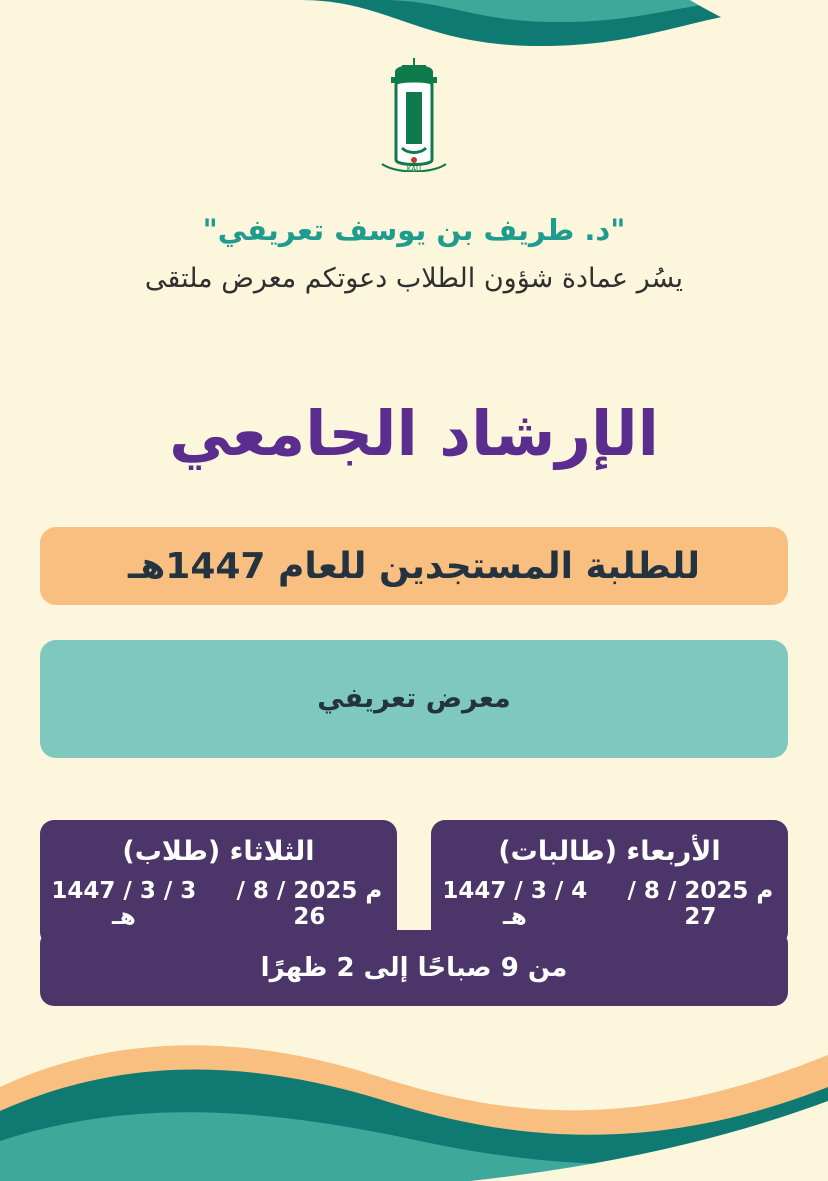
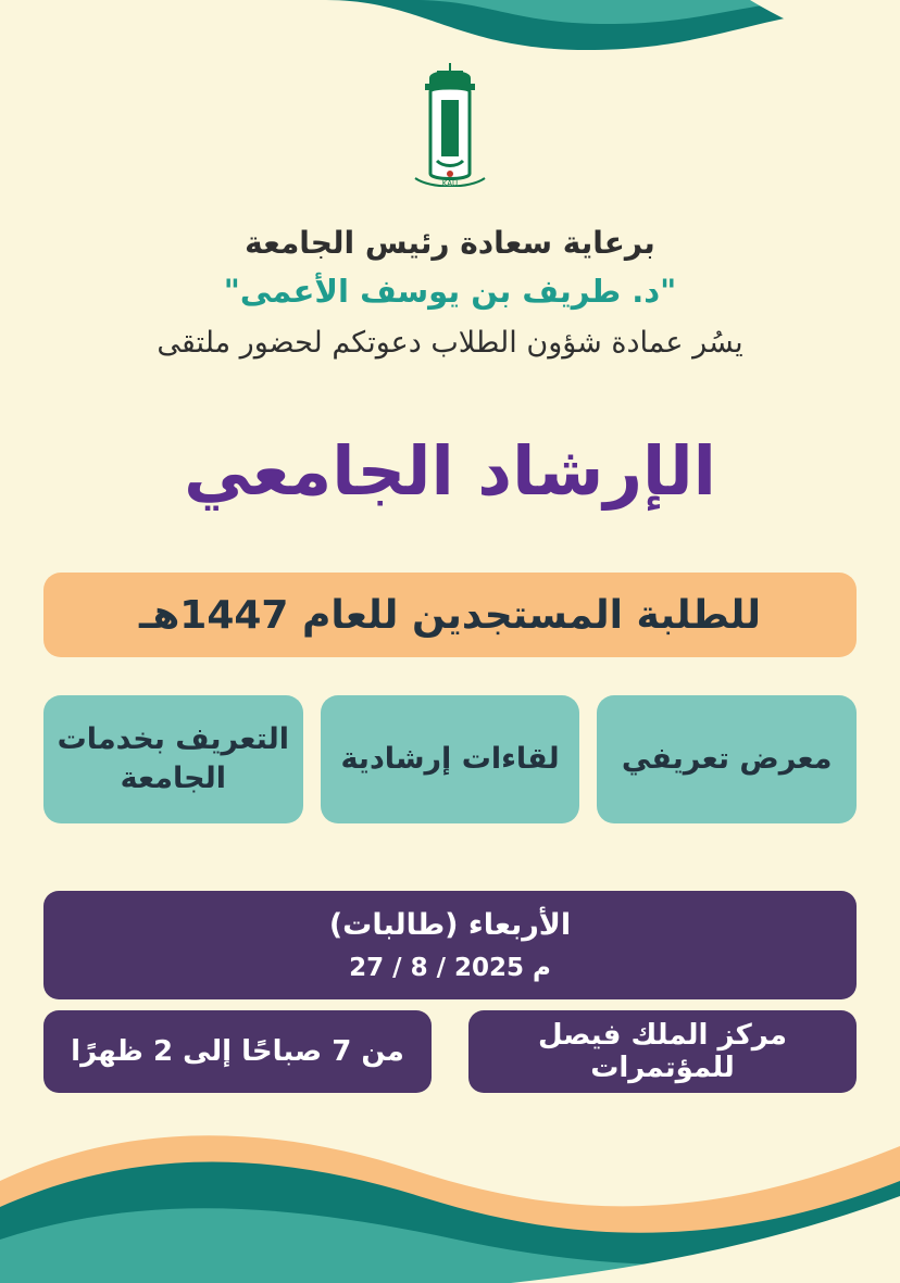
  KAU
+ برعاية سعادة رئيس الجامعة
- "د. طريف بن يوسف تعريفي"
+ "د. طريف بن يوسف الأعمى"
- يسُر عمادة شؤون الطلاب دعوتكم معرض ملتقى
+ يسُر عمادة شؤون الطلاب دعوتكم لحضور ملتقى
  الإرشاد الجامعي
  للطلبة المستجدين للعام 1447هـ
+ التعريف بخدمات الجامعة
+ لقاءات إرشادية
  معرض تعريفي
- الثلاثاء (طلاب)
- 3 / 3 / 1447 هـ
- م 2025 / 8 / 26
  الأربعاء (طالبات)
- 4 / 3 / 1447 هـ
  م 2025 / 8 / 27
- من 9 صباحًا إلى 2 ظهرًا
+ من 7 صباحًا إلى 2 ظهرًا
+ مركز الملك فيصل للمؤتمرات
